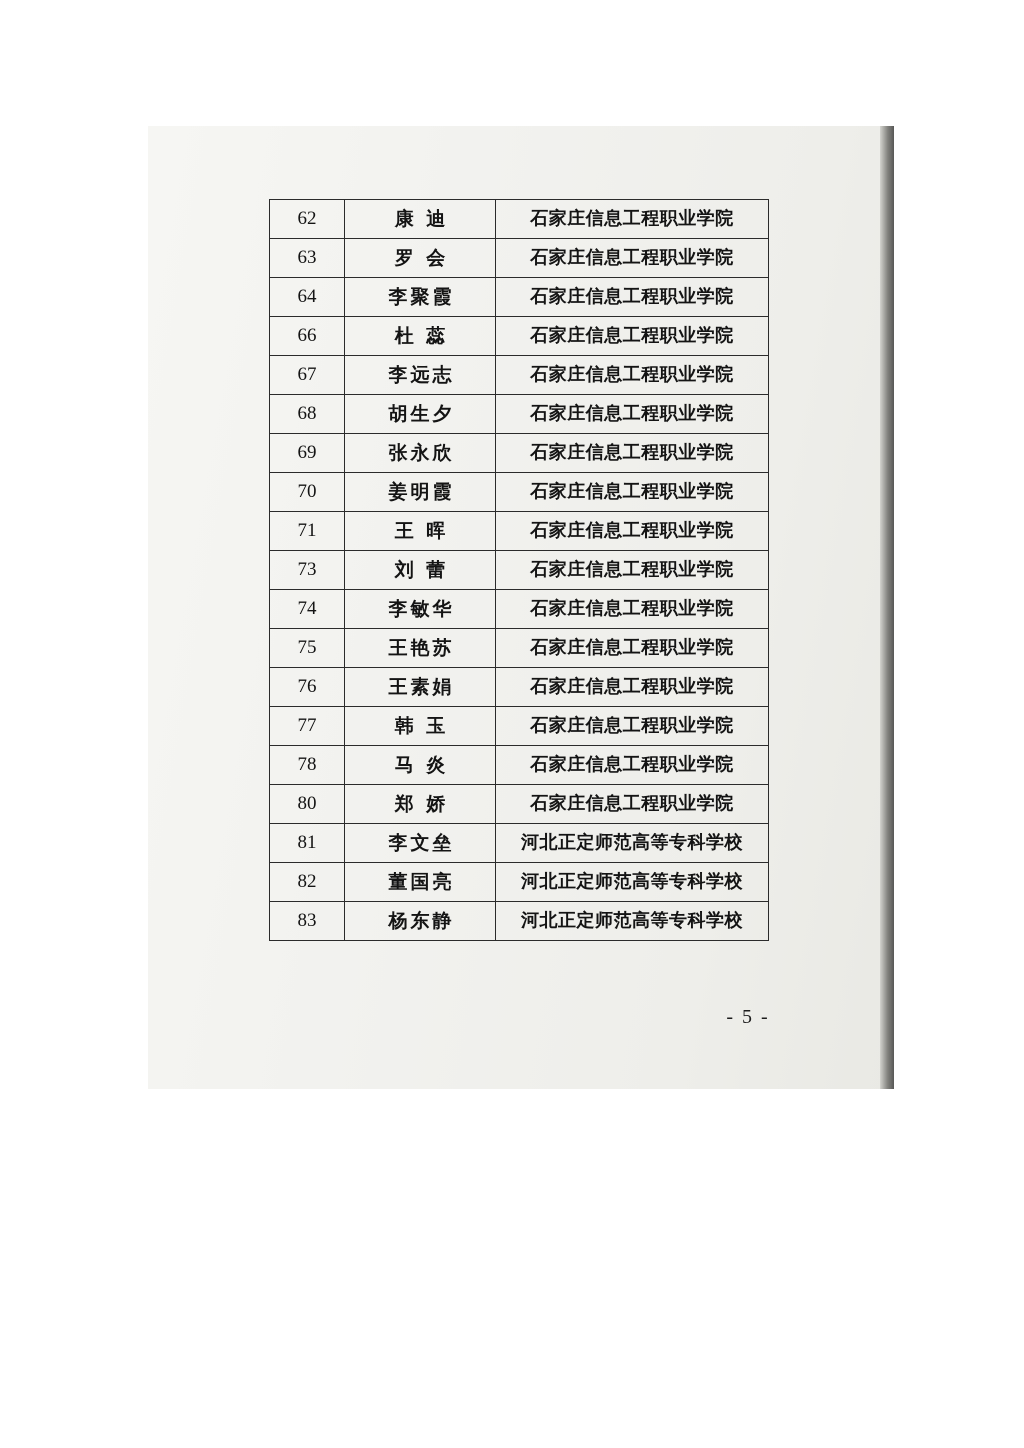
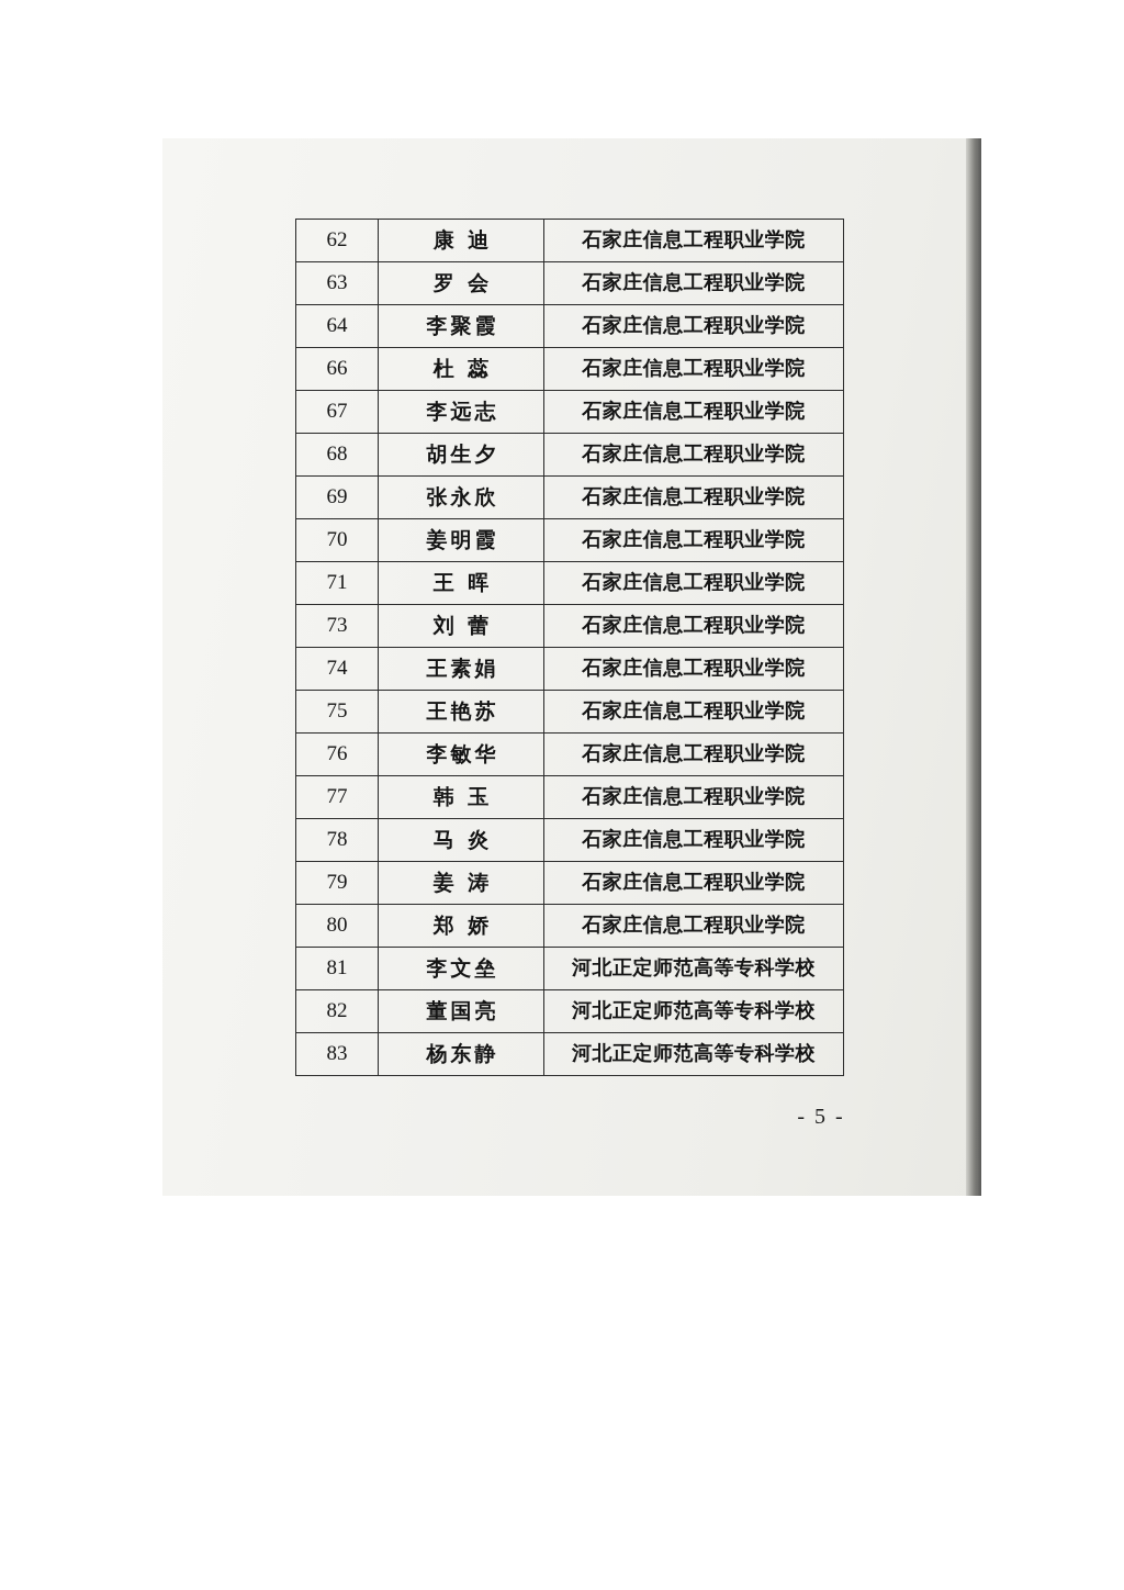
  62	康 迪	石家庄信息工程职业学院
  63	罗 会	石家庄信息工程职业学院
  64	李聚霞	石家庄信息工程职业学院
  66	杜 蕊	石家庄信息工程职业学院
  67	李远志	石家庄信息工程职业学院
  68	胡生夕	石家庄信息工程职业学院
  69	张永欣	石家庄信息工程职业学院
  70	姜明霞	石家庄信息工程职业学院
  71	王 晖	石家庄信息工程职业学院
  73	刘 蕾	石家庄信息工程职业学院
- 74	李敏华	石家庄信息工程职业学院
+ 74	王素娟	石家庄信息工程职业学院
  75	王艳苏	石家庄信息工程职业学院
- 76	王素娟	石家庄信息工程职业学院
+ 76	李敏华	石家庄信息工程职业学院
  77	韩 玉	石家庄信息工程职业学院
  78	马 炎	石家庄信息工程职业学院
+ 79	姜 涛	石家庄信息工程职业学院
  80	郑 娇	石家庄信息工程职业学院
  81	李文垒	河北正定师范高等专科学校
  82	董国亮	河北正定师范高等专科学校
  83	杨东静	河北正定师范高等专科学校
  - 5 -
